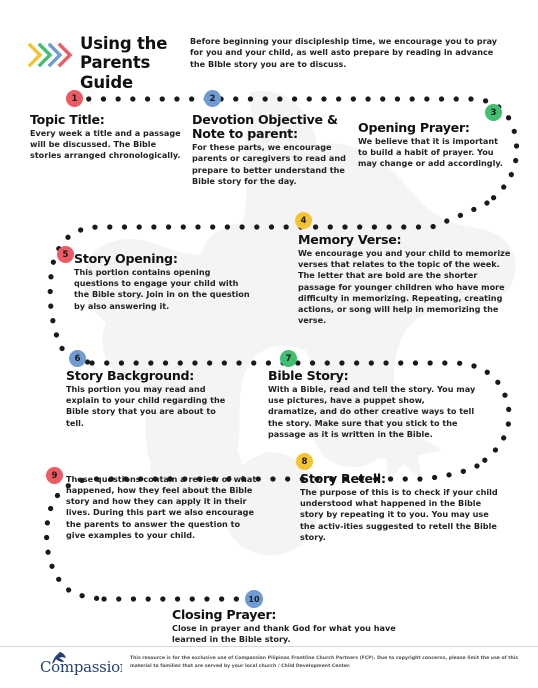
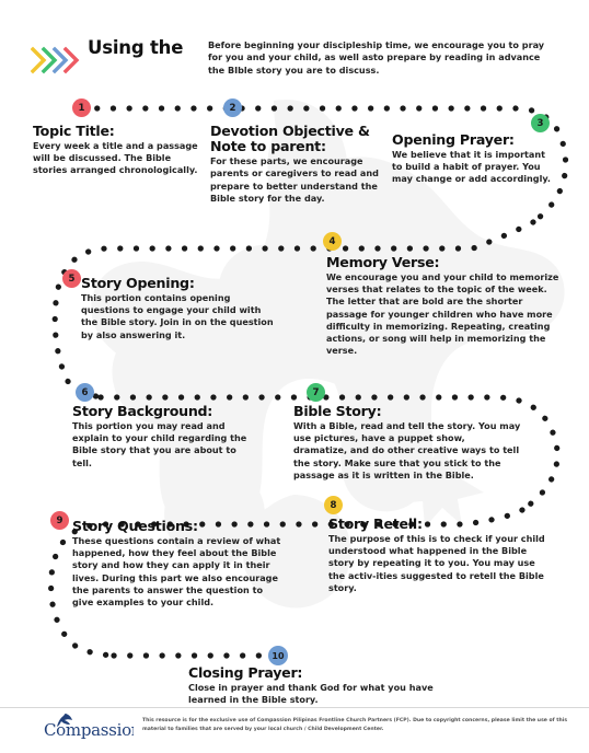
  Using the
- Parents Guide
  Before beginning your discipleship time, we encourage you to pray for you and your child, as well asto prepare by reading in advance the BIble story you are to discuss.
  1
  Topic Title:
  Every week a title and a passage will be discussed. The Bible stories arranged chronologically.
  2
  Devotion Objective & Note to parent:
  For these parts, we encourage parents or caregivers to read and prepare to better understand the Bible story for the day.
  3
  Opening Prayer:
  We believe that it is important to build a habit of prayer. You may change or add accordingly.
  4
  Memory Verse:
  We encourage you and your child to memorize verses that relates to the topic of the week. The letter that are bold are the shorter passage for younger children who have more difficulty in memorizing. Repeating, creating actions, or song will help in memorizing the verse.
  5
  Story Opening:
  This portion contains opening questions to engage your child with the Bible story. Join in on the question by also answering it.
  6
  Story Background:
  This portion you may read and explain to your child regarding the Bible story that you are about to tell.
  7
  Bible Story:
  With a Bible, read and tell the story. You may use pictures, have a puppet show, dramatize, and do other creative ways to tell the story. Make sure that you stick to the passage as it is written in the Bible.
  8
  Story Retell:
  The purpose of this is to check if your child understood what happened in the Bible story by repeating it to you. You may use the activ-ities suggested to retell the Bible story.
  9
+ Story Questions:
  These questions contain a review of what happened, how they feel about the Bible story and how they can apply it in their lives. During this part we also encourage the parents to answer the question to give examples to your child.
  10
  Closing Prayer:
  Close in prayer and thank God for what you have learned in the Bible story.
  Compassio
